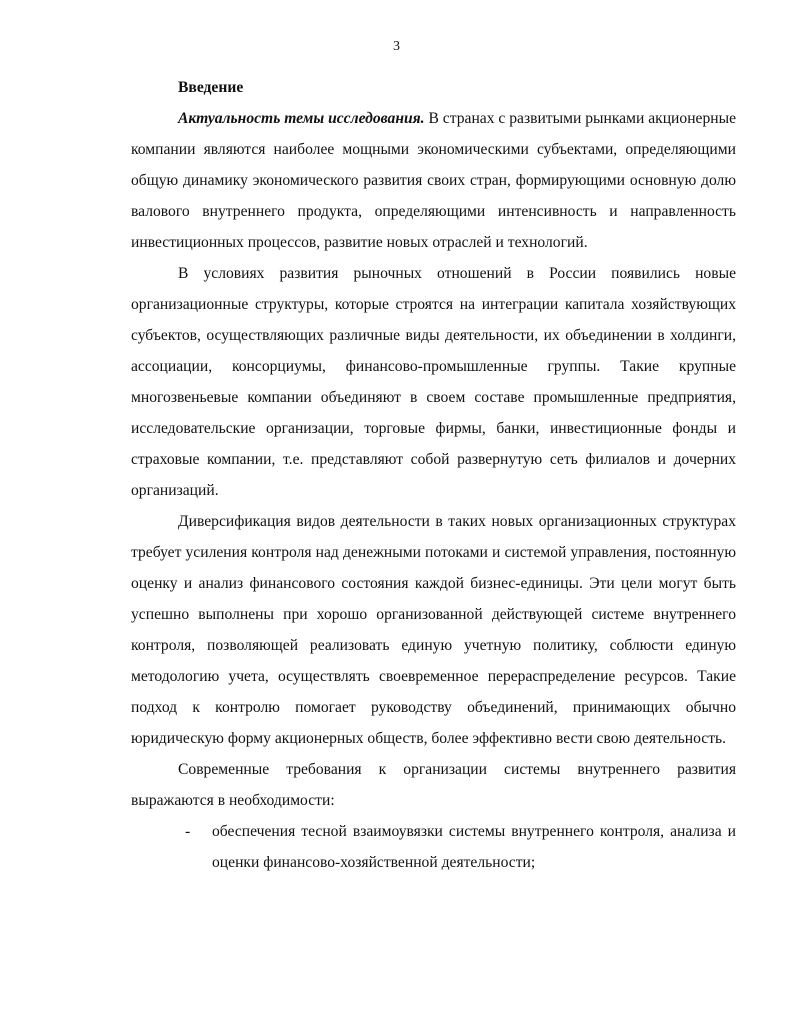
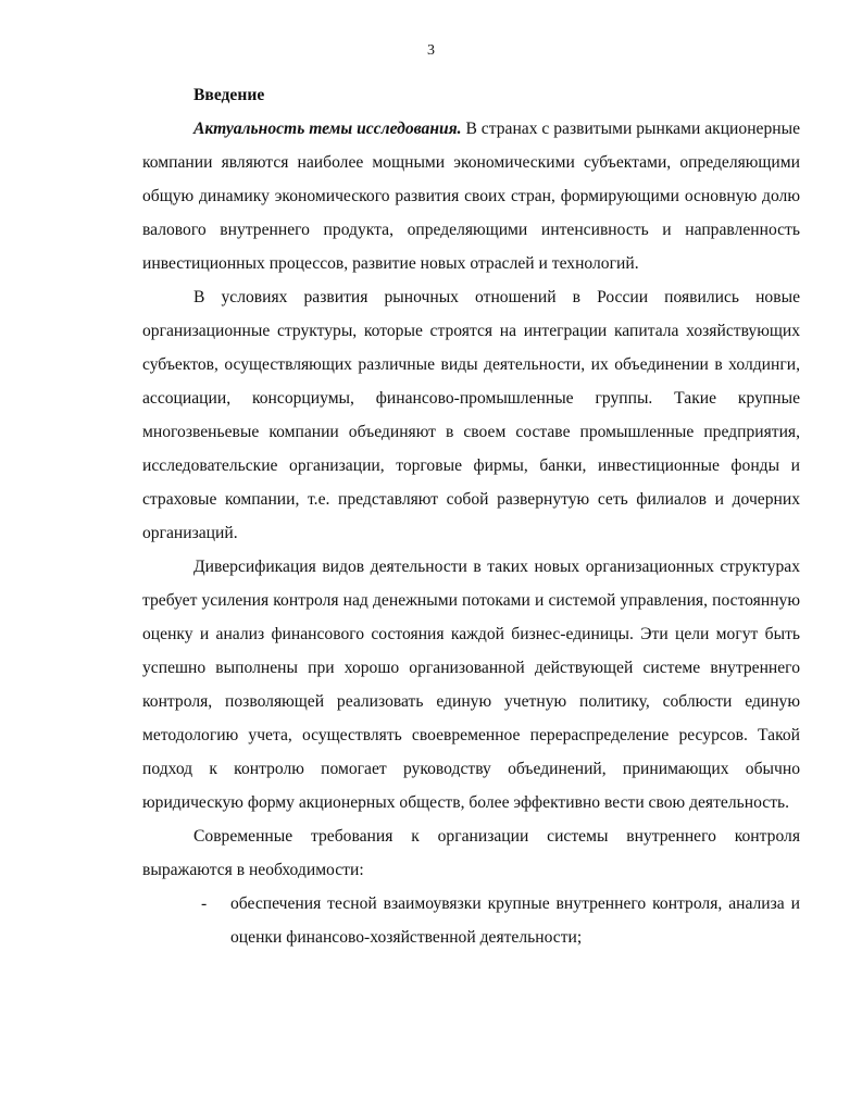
  3
  Введение
  Актуальность темы исследования. В странах с развитыми рынками акционерные компании являются наиболее мощными экономическими субъектами, определяющими общую динамику экономического развития своих стран, формирующими основную долю валового внутреннего продукта, определяющими интенсивность и направленность инвестиционных процессов, развитие новых отраслей и технологий.
  В условиях развития рыночных отношений в России появились новые организационные структуры, которые строятся на интеграции капитала хозяйствующих субъектов, осуществляющих различные виды деятельности, их объединении в холдинги, ассоциации, консорциумы, финансово-промышленные группы. Такие крупные многозвеньевые компании объединяют в своем составе промышленные предприятия, исследовательские организации, торговые фирмы, банки, инвестиционные фонды и страховые компании, т.е. представляют собой развернутую сеть филиалов и дочерних организаций.
- Диверсификация видов деятельности в таких новых организационных структурах требует усиления контроля над денежными потоками и системой управления, постоянную оценку и анализ финансового состояния каждой бизнес-единицы. Эти цели могут быть успешно выполнены при хорошо организованной действующей системе внутреннего контроля, позволяющей реализовать единую учетную политику, соблюсти единую методологию учета, осуществлять своевременное перераспределение ресурсов. Такие подход к контролю помогает руководству объединений, принимающих обычно юридическую форму акционерных обществ, более эффективно вести свою деятельность.
+ Диверсификация видов деятельности в таких новых организационных структурах требует усиления контроля над денежными потоками и системой управления, постоянную оценку и анализ финансового состояния каждой бизнес-единицы. Эти цели могут быть успешно выполнены при хорошо организованной действующей системе внутреннего контроля, позволяющей реализовать единую учетную политику, соблюсти единую методологию учета, осуществлять своевременное перераспределение ресурсов. Такой подход к контролю помогает руководству объединений, принимающих обычно юридическую форму акционерных обществ, более эффективно вести свою деятельность.
- Современные требования к организации системы внутреннего развития выражаются в необходимости:
+ Современные требования к организации системы внутреннего контроля выражаются в необходимости:
  -
- обеспечения тесной взаимоувязки системы внутреннего контроля, анализа и оценки финансово-хозяйственной деятельности;
+ обеспечения тесной взаимоувязки крупные внутреннего контроля, анализа и оценки финансово-хозяйственной деятельности;
